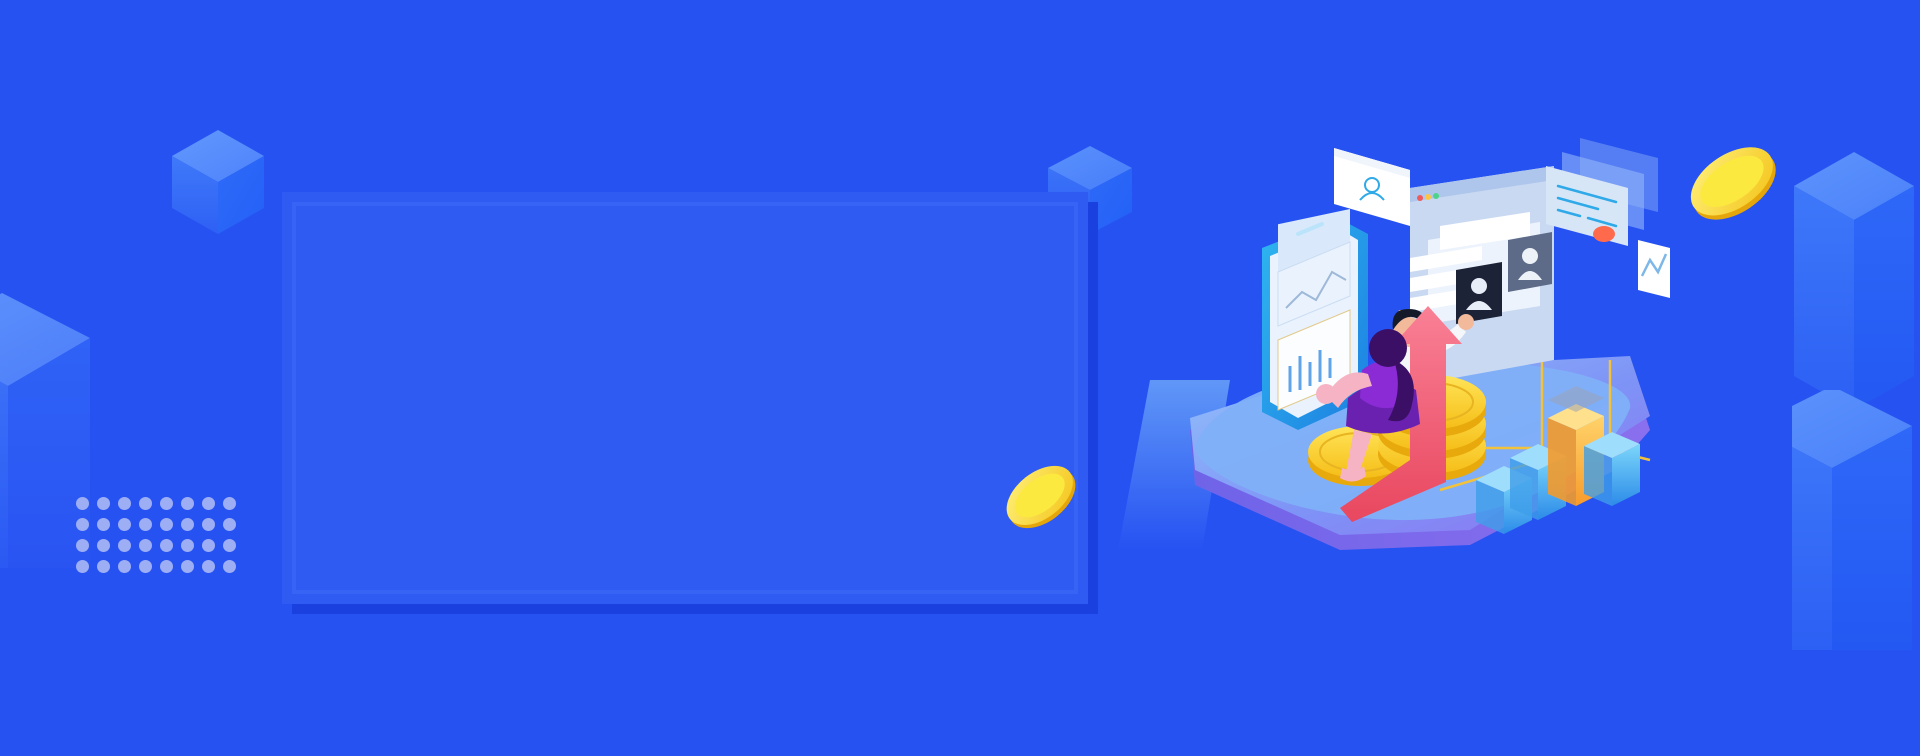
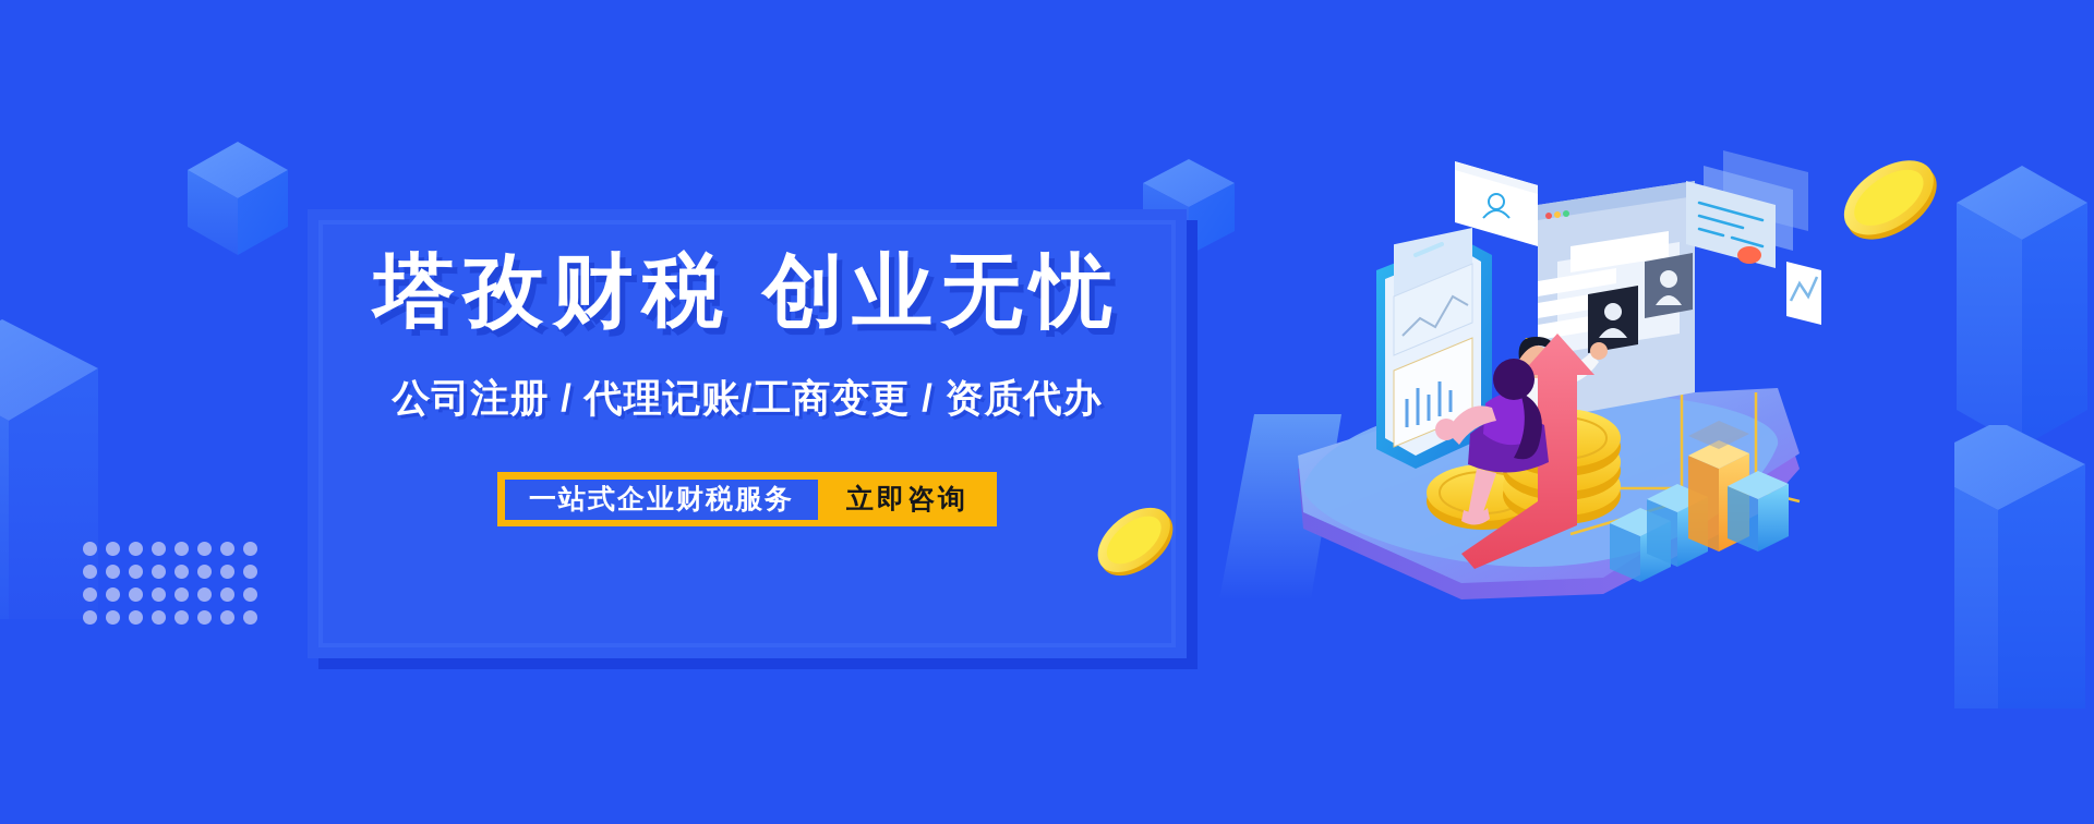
+ 塔孜财税 创业无忧
+ 公司注册 / 代理记账/工商变更 / 资质代办
+ 一站式企业财税服务
+ 立即咨询
